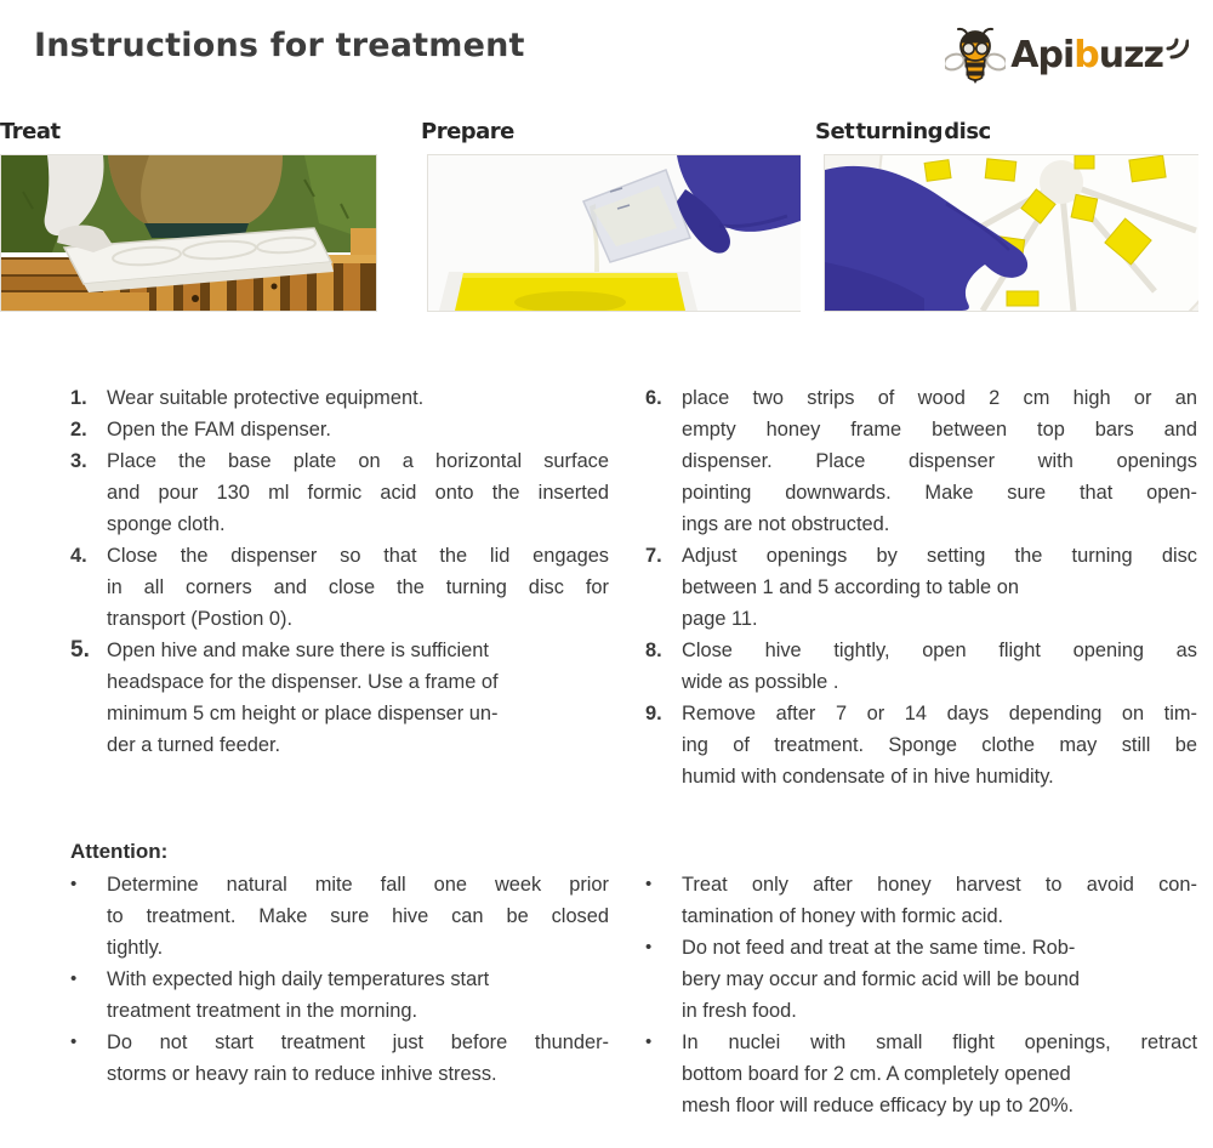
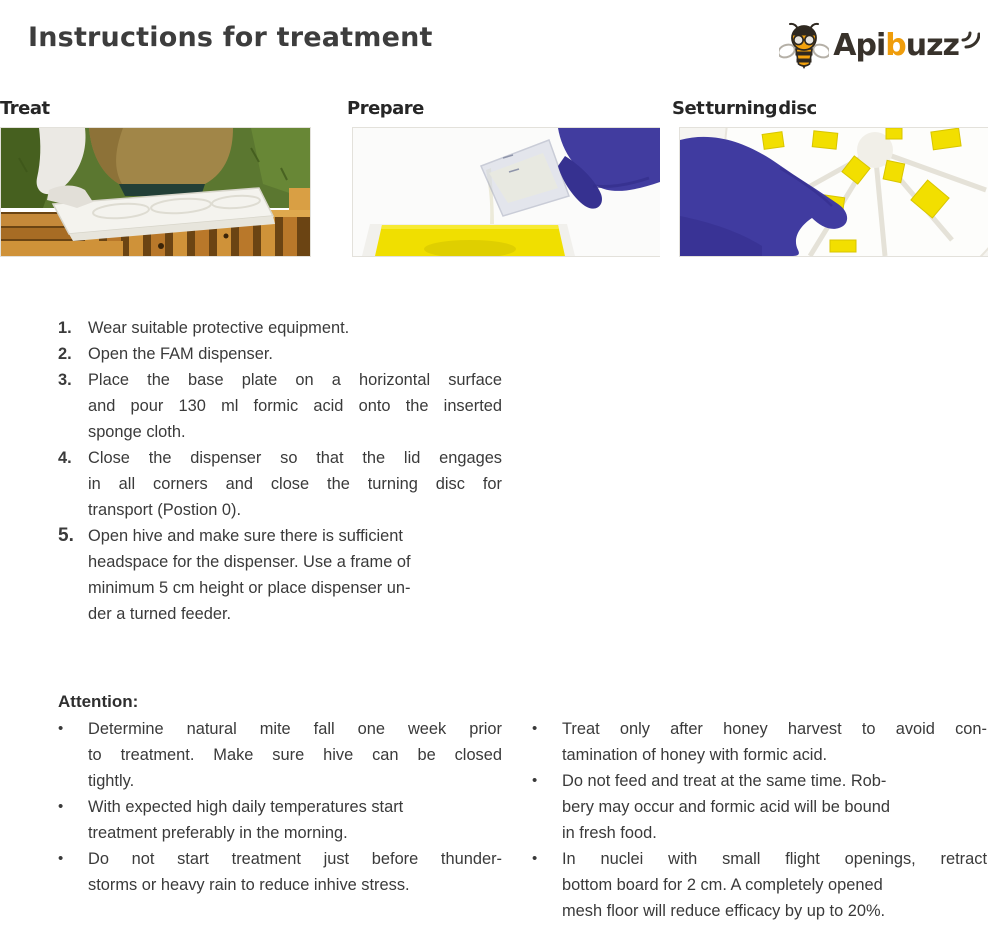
  Instructions for treatment
  Apibuzz
  Prepare
  Set turning disc
  Treat
  1.
  Wear suitable protective equipment.
  2.
  Open the FAM dispenser.
  3.
  Place the base plate on a horizontal surface
  and pour 130 ml formic acid onto the inserted
  sponge cloth.
  4.
  Close the dispenser so that the lid engages
  in all corners and close the turning disc for
  transport (Postion 0).
  5.
  Open hive and make sure there is sufficient
  headspace for the dispenser. Use a frame of
  minimum 5 cm height or place dispenser un-
  der a turned feeder.
- 6.
- place two strips of wood 2 cm high or an
- empty honey frame between top bars and
- dispenser. Place dispenser with openings
- pointing downwards. Make sure that open-
- ings are not obstructed.
- 7.
- Adjust openings by setting the turning disc
- between 1 and 5 according to table on
- page 11.
- 8.
- Close hive tightly, open flight opening as
- wide as possible .
- 9.
- Remove after 7 or 14 days depending on tim-
- ing of treatment. Sponge clothe may still be
- humid with condensate of in hive humidity.
  Attention:
  •
  Determine natural mite fall one week prior
  to treatment. Make sure hive can be closed
  tightly.
  •
  With expected high daily temperatures start
- treatment treatment in the morning.
+ treatment preferably in the morning.
  •
  Do not start treatment just before thunder-
  storms or heavy rain to reduce inhive stress.
  •
  Treat only after honey harvest to avoid con-
  tamination of honey with formic acid.
  •
  Do not feed and treat at the same time. Rob-
  bery may occur and formic acid will be bound
  in fresh food.
  •
  In nuclei with small flight openings, retract
  bottom board for 2 cm. A completely opened
  mesh floor will reduce efficacy by up to 20%.
